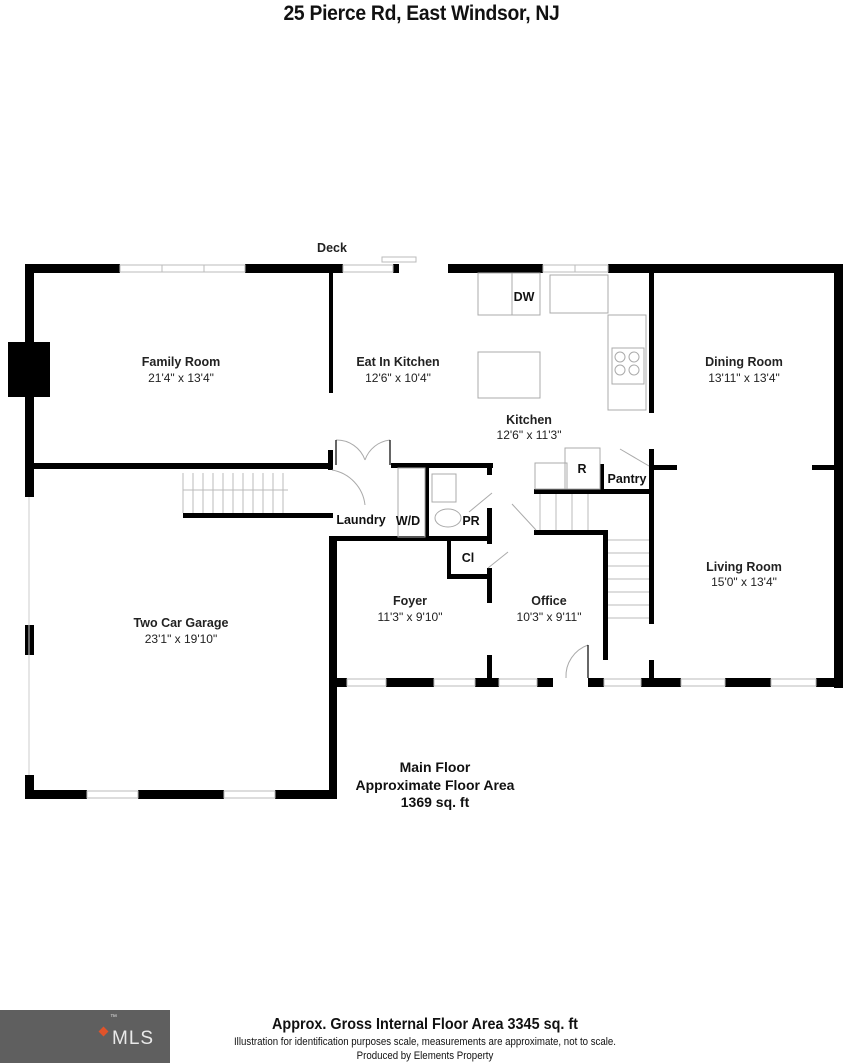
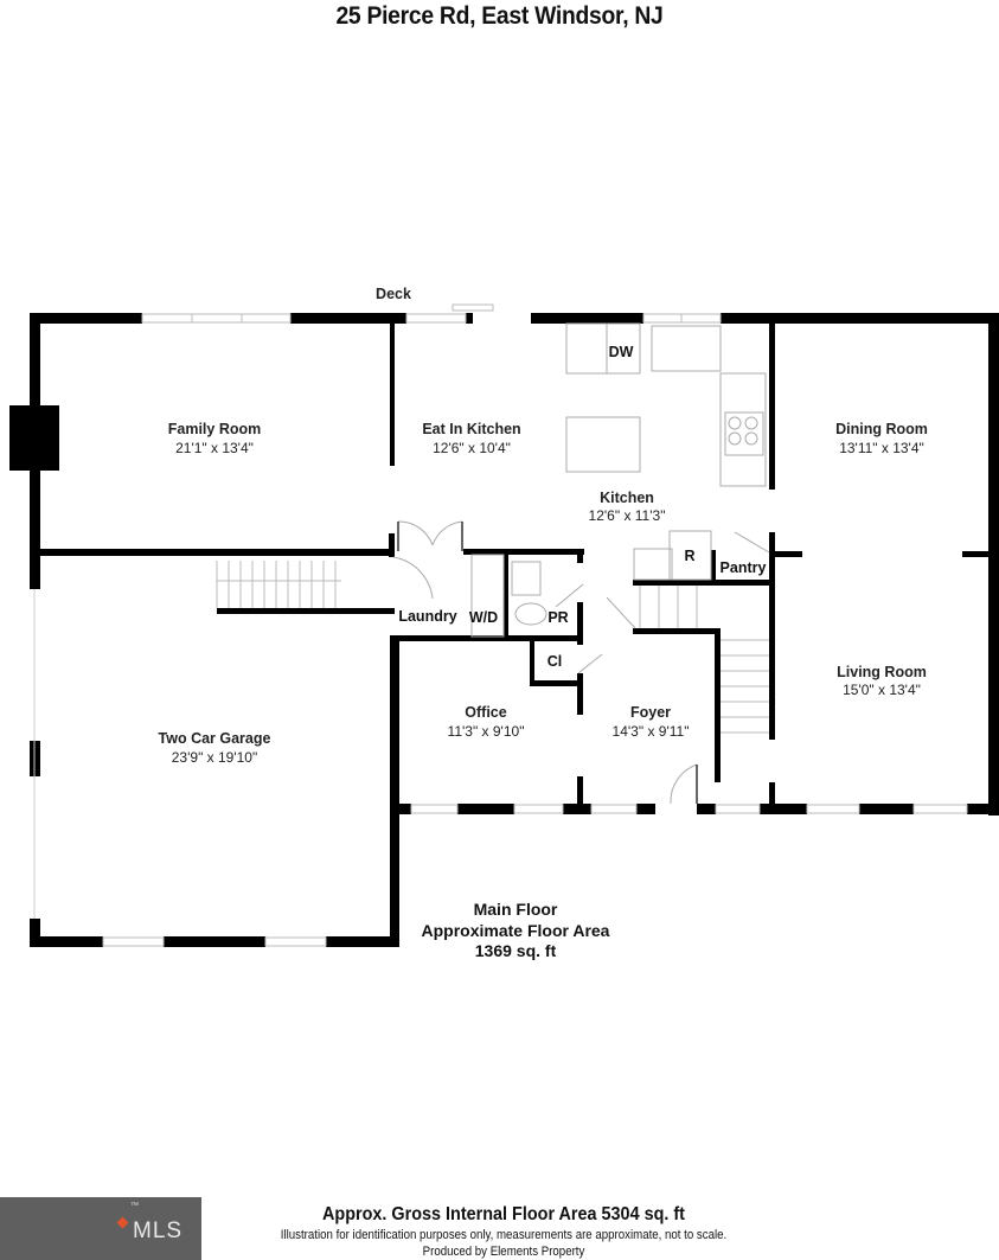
  25 Pierce Rd, East Windsor, NJ
  Deck
  Family Room
- 21'4" x 13'4"
+ 21'1" x 13'4"
  Eat In Kitchen
  12'6" x 10'4"
  Dining Room
  13'11" x 13'4"
  Kitchen
  12'6" x 11'3"
  Two Car Garage
- 23'1" x 19'10"
+ 23'9" x 19'10"
  Living Room
  15'0" x 13'4"
- Foyer
+ Office
  11'3" x 9'10"
- Office
+ Foyer
- 10'3" x 9'11"
+ 14'3" x 9'11"
  DW
  R
  Pantry
  Laundry
  W/D
  PR
  Cl
  Main Floor
  Approximate Floor Area
  1369 sq. ft
  MLS
- Approx. Gross Internal Floor Area 3345 sq. ft
+ Approx. Gross Internal Floor Area 5304 sq. ft
- Illustration for identification purposes scale, measurements are approximate, not to scale.
+ Illustration for identification purposes only, measurements are approximate, not to scale.
  Produced by Elements Property
